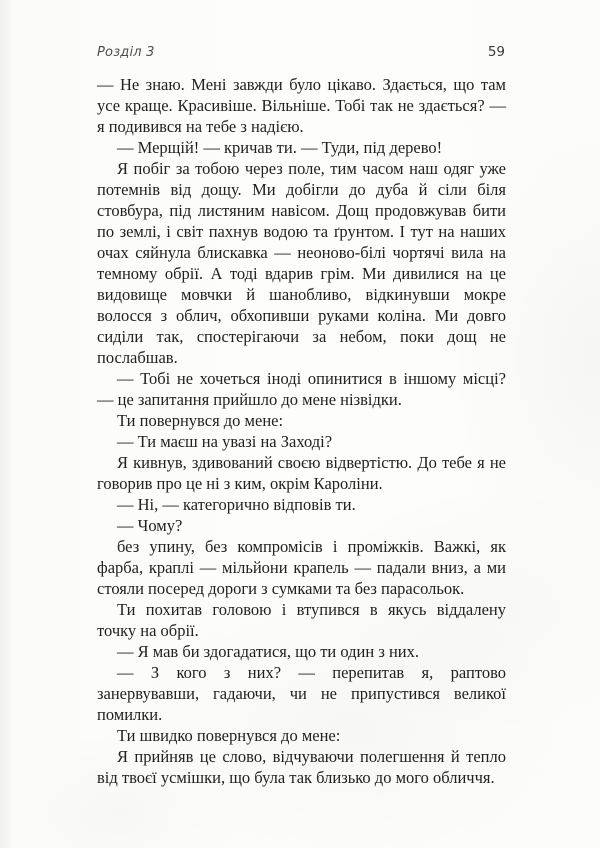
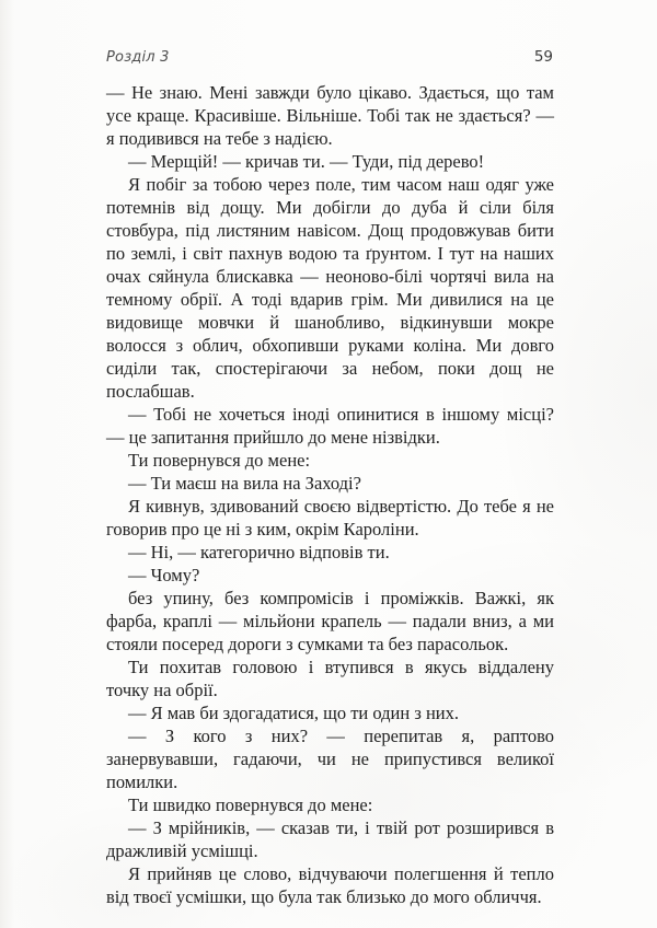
  Розділ 3
  59
  — Не знаю. Мені завжди було цікаво. Здається, що там усе краще. Красивіше. Вільніше. Тобі так не здається? — я подивився на тебе з надією.
  — Мерщій! — кричав ти. — Туди, під дерево!
  Я побіг за тобою через поле, тим часом наш одяг уже потемнів від дощу. Ми добігли до дуба й сіли біля стовбура, під листяним навісом. Дощ продовжував бити по землі, і світ пахнув водою та ґрунтом. І тут на наших очах сяйнула блискавка — неоново-білі чортячі вила на темному обрії. А тоді вдарив грім. Ми дивилися на це видовище мовчки й шанобливо, відкинувши мокре волосся з облич, обхопивши руками коліна. Ми довго сиділи так, спостерігаючи за небом, поки дощ не послабшав.
  — Тобі не хочеться іноді опинитися в іншому місці? — це запитання прийшло до мене нізвідки.
  Ти повернувся до мене:
- — Ти маєш на увазі на Заході?
+ — Ти маєш на вила на Заході?
  Я кивнув, здивований своєю відвертістю. До тебе я не говорив про це ні з ким, окрім Кароліни.
  — Ні, — категорично відповів ти.
  — Чому?
  без упину, без компромісів і проміжків. Важкі, як фарба, краплі — мільйони крапель — падали вниз, а ми стояли посеред дороги з сумками та без парасольок.
  Ти похитав головою і втупився в якусь віддалену точку на обрії.
  — Я мав би здогадатися, що ти один з них.
  — З кого з них? — перепитав я, раптово занервувавши, гадаючи, чи не припустився великої помилки.
  Ти швидко повернувся до мене:
+ — З мрійників, — сказав ти, і твій рот розширився в дражливій усмішці.
  Я прийняв це слово, відчуваючи полегшення й тепло від твоєї усмішки, що була так близько до мого обличчя.
